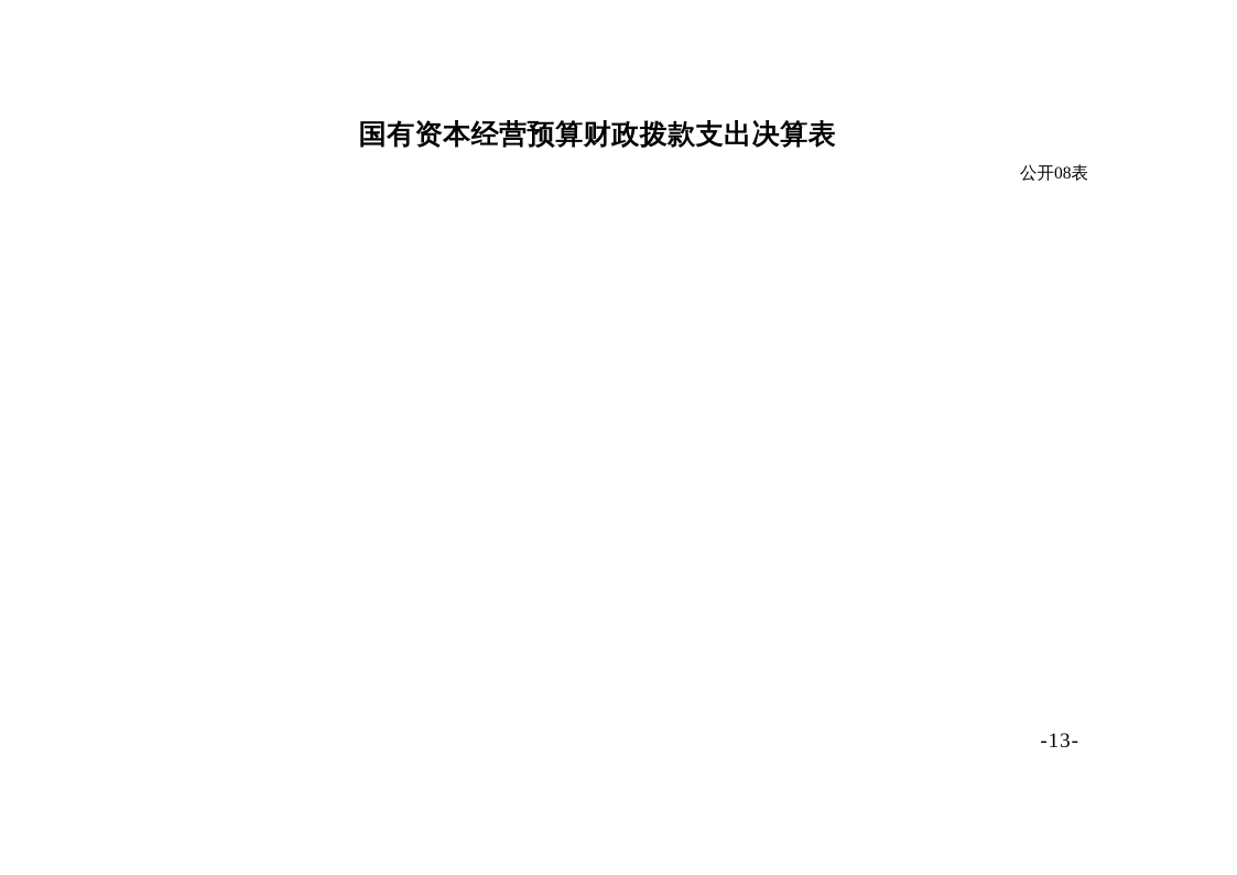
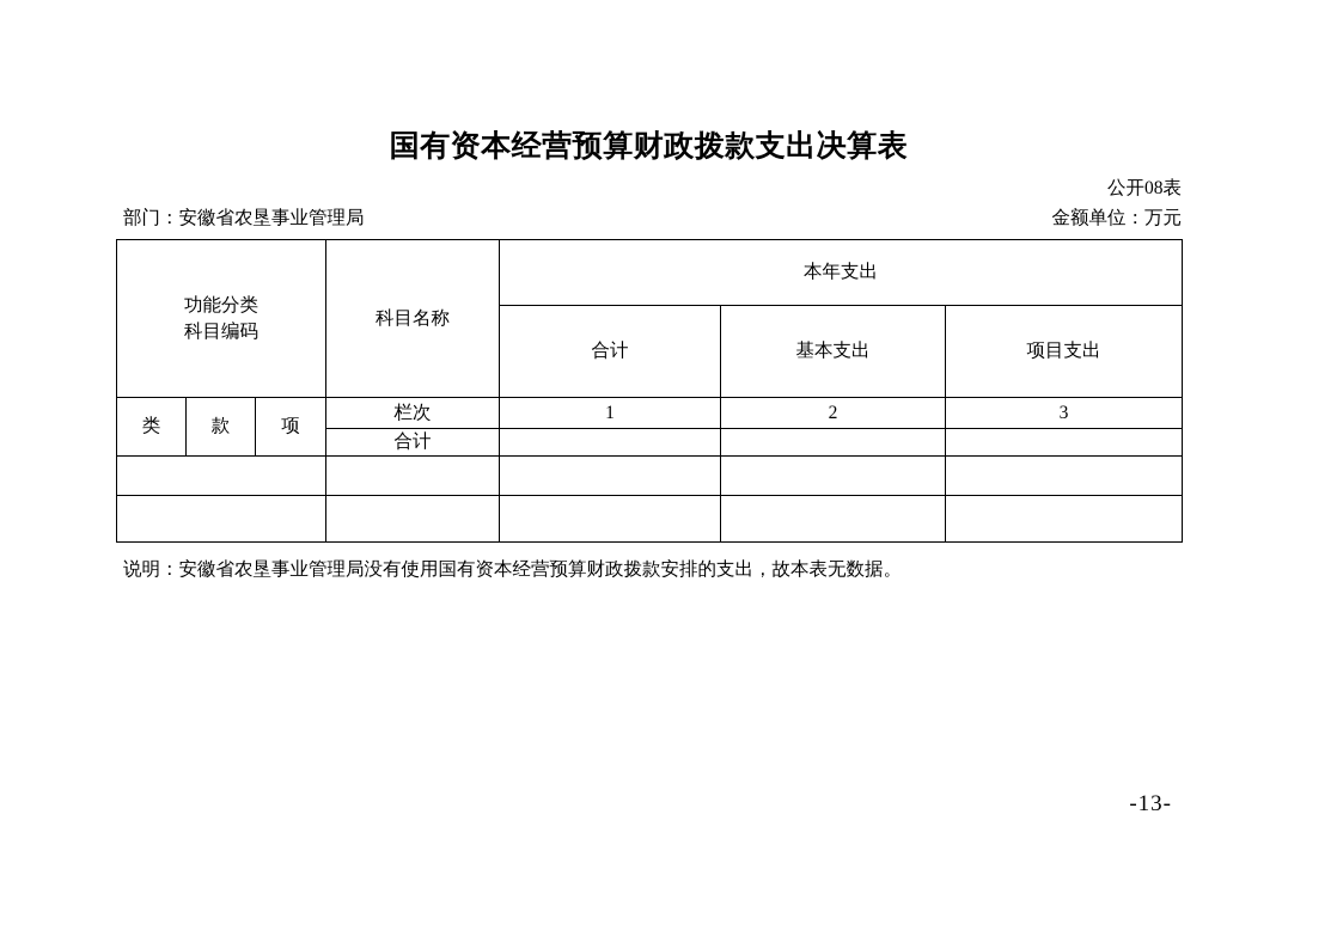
  国有资本经营预算财政拨款支出决算表
  公开08表
+ 部门：安徽省农垦事业管理局
+ 金额单位：万元
+ 功能分类 科目编码	科目名称	本年支出
+ 合计	基本支出	项目支出
+ 类	款	项	栏次	1	2	3
+ 合计
+ 说明：安徽省农垦事业管理局没有使用国有资本经营预算财政拨款安排的支出，故本表无数据。
  -13-
